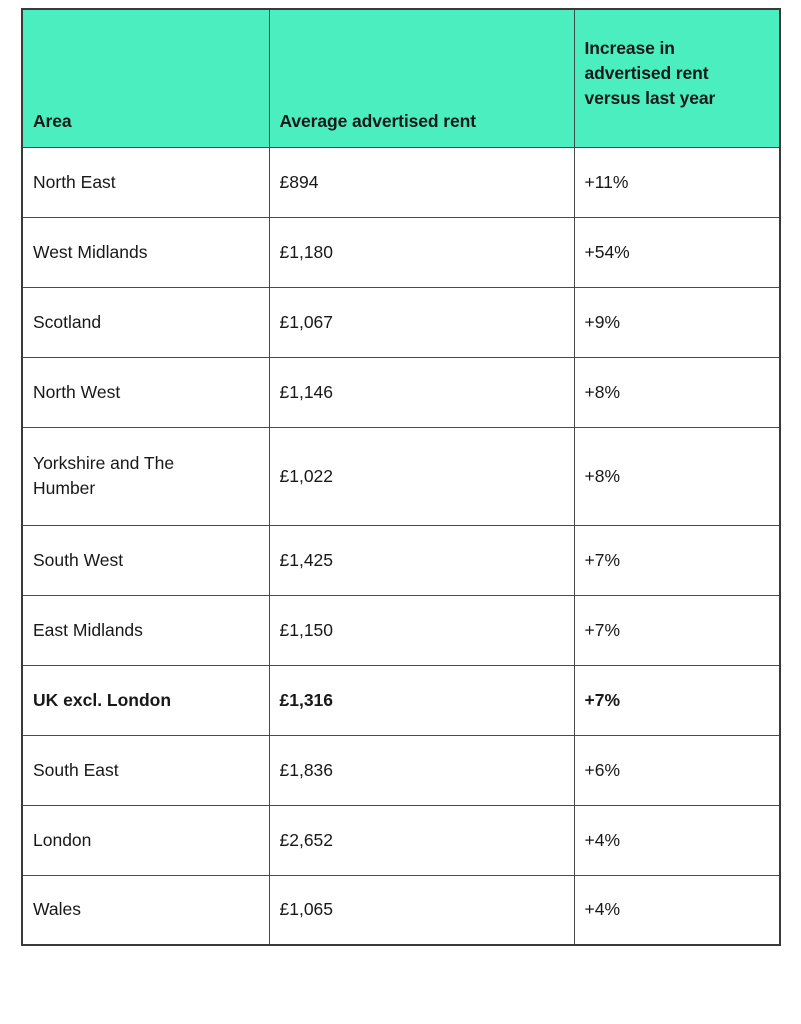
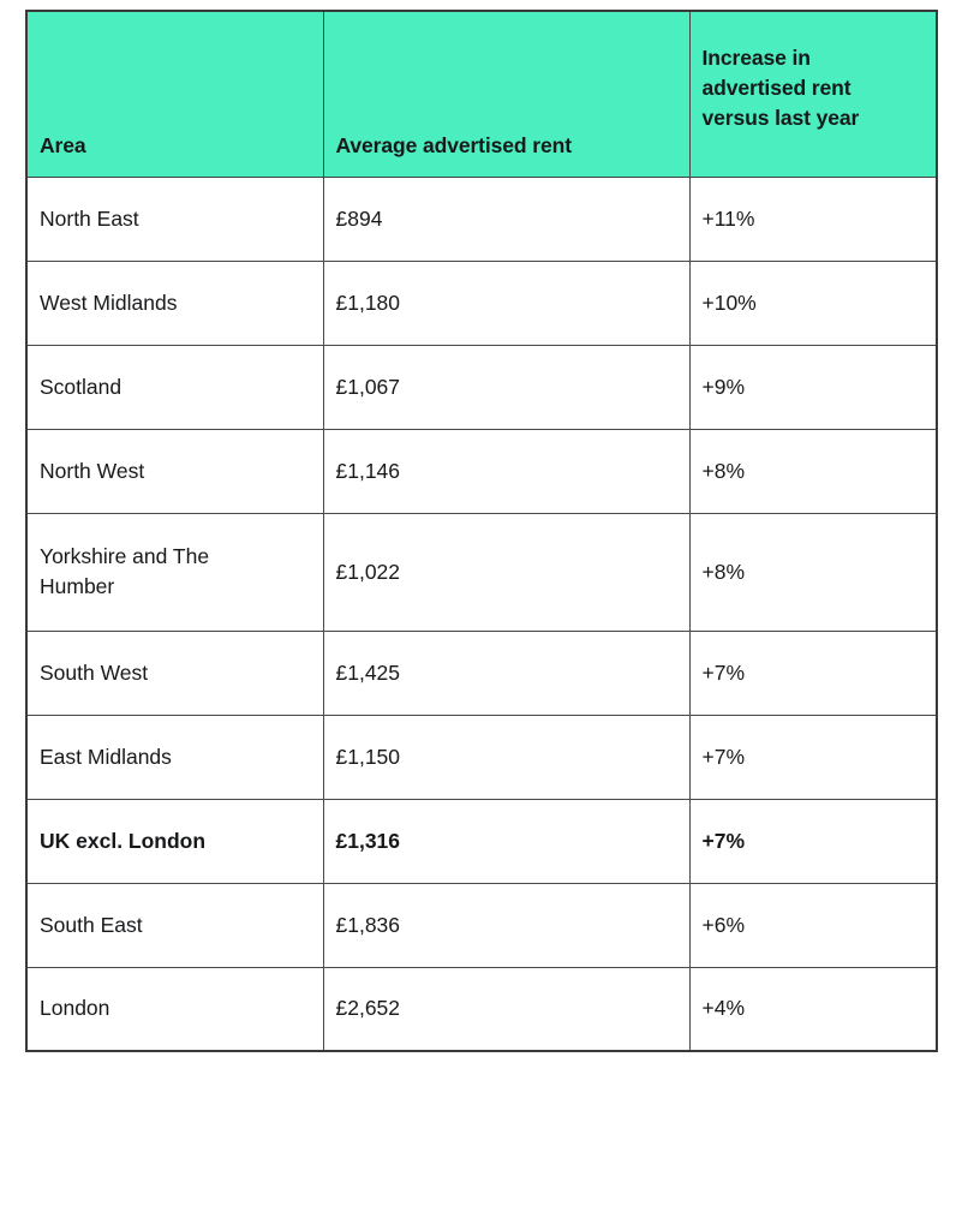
  Area	Average advertised rent	Increase in advertised rent versus last year
  North East	£894	+11%
- West Midlands	£1,180	+54%
+ West Midlands	£1,180	+10%
  Scotland	£1,067	+9%
  North West	£1,146	+8%
  Yorkshire and The Humber	£1,022	+8%
  South West	£1,425	+7%
  East Midlands	£1,150	+7%
  UK excl. London	£1,316	+7%
  South East	£1,836	+6%
  London	£2,652	+4%
- Wales	£1,065	+4%
